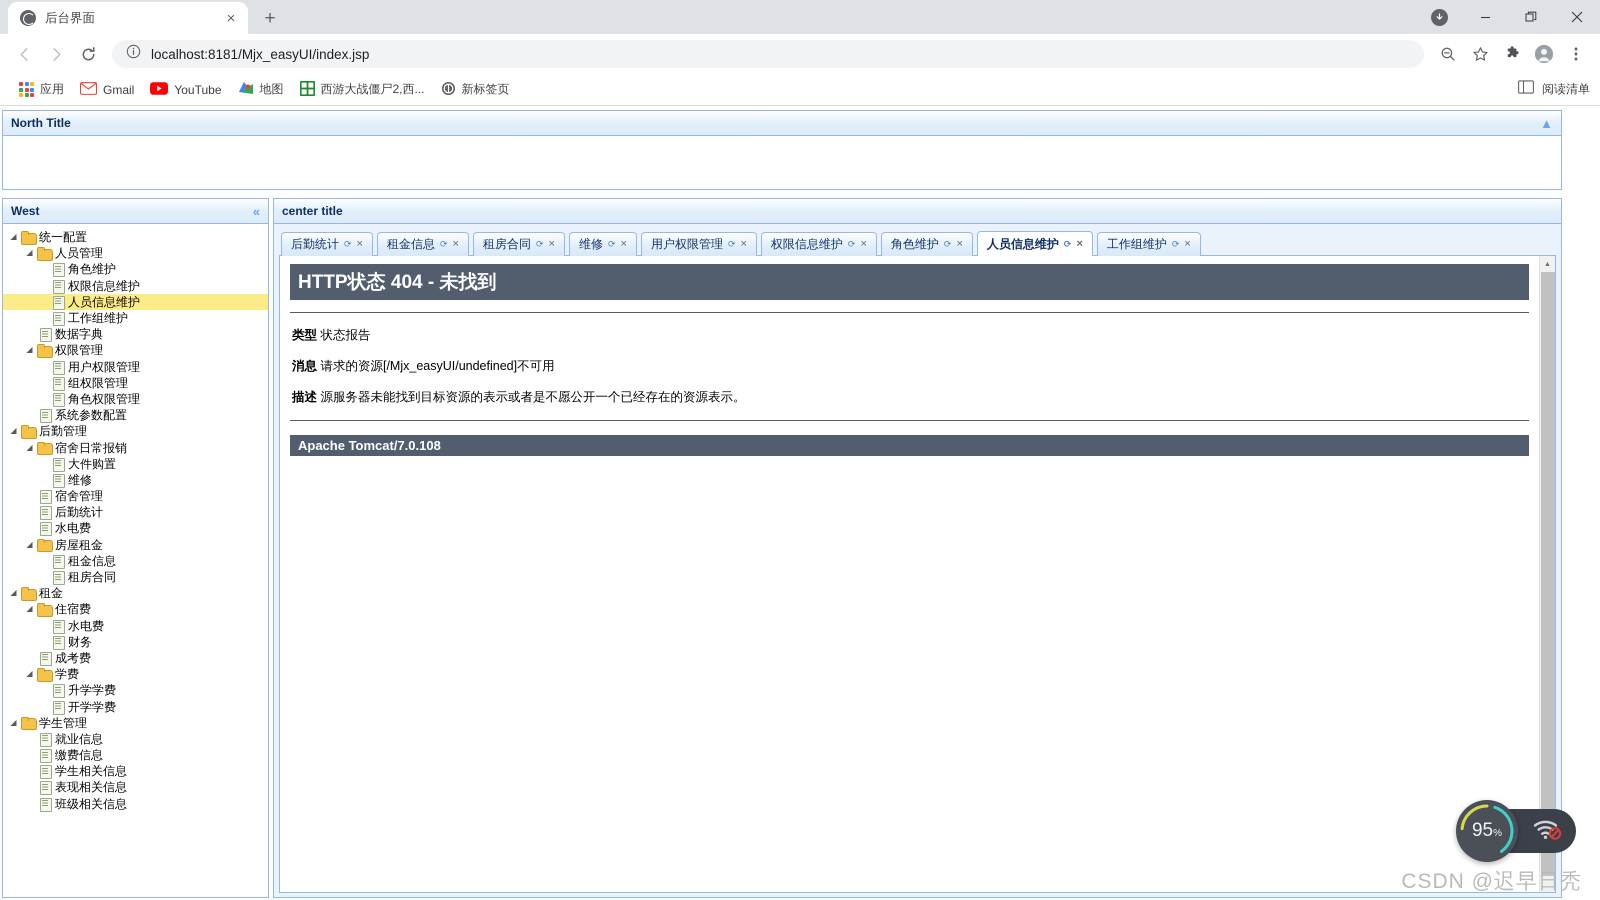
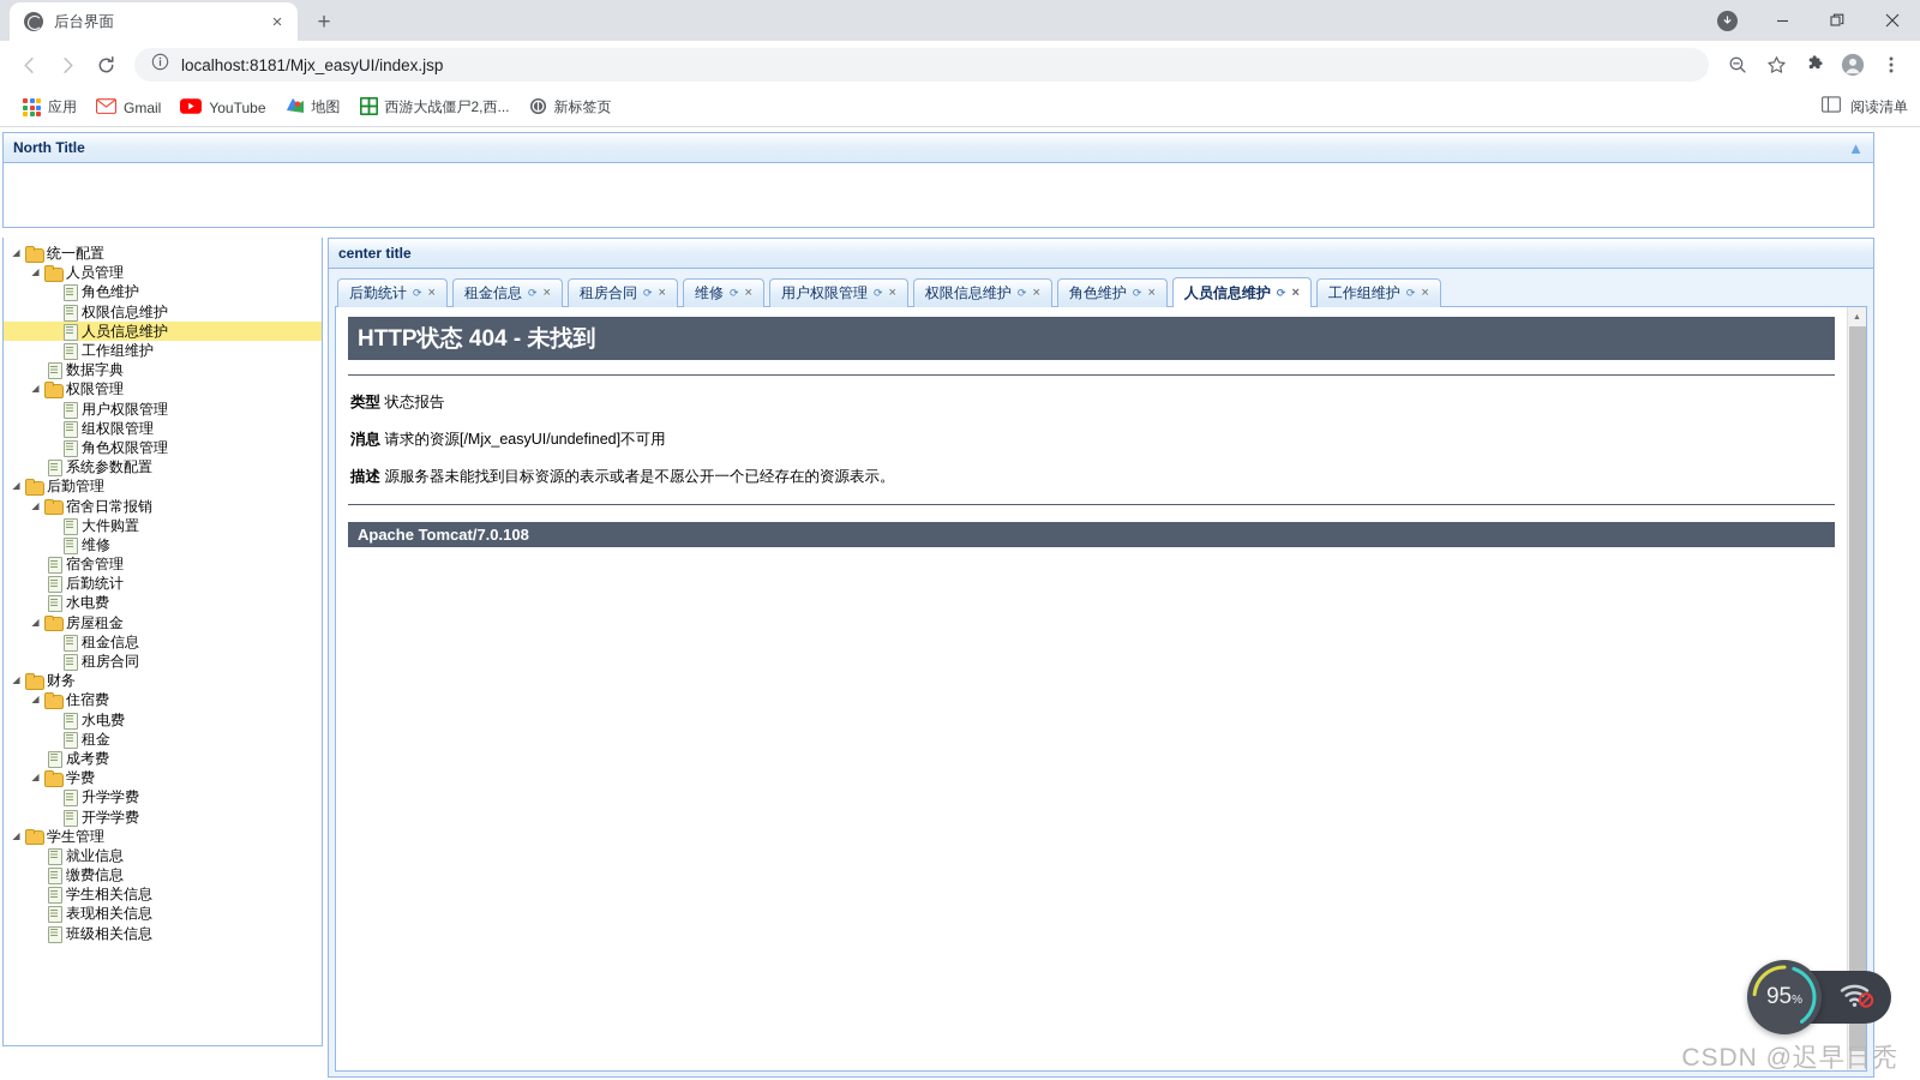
  后台界面
  ×
  +
  localhost:8181/Mjx_easyUI/index.jsp
  应用
  Gmail
  YouTube
  地图
  西游大战僵尸2,西...
  新标签页
  阅读清单
  North Title
  ▲
- West
- «
  ◢
  统一配置
  ◢
  人员管理
  角色维护
  权限信息维护
  人员信息维护
  工作组维护
  数据字典
  ◢
  权限管理
  用户权限管理
  组权限管理
  角色权限管理
  系统参数配置
  ◢
  后勤管理
  ◢
  宿舍日常报销
  大件购置
  维修
  宿舍管理
  后勤统计
  水电费
  ◢
  房屋租金
  租金信息
  租房合同
  ◢
- 租金
+ 财务
  ◢
  住宿费
  水电费
- 财务
+ 租金
  成考费
  ◢
  学费
  升学学费
  开学学费
  ◢
  学生管理
  就业信息
  缴费信息
  学生相关信息
  表现相关信息
  班级相关信息
  center title
  后勤统计
  ⟳
  ×
  租金信息
  ⟳
  ×
  租房合同
  ⟳
  ×
  维修
  ⟳
  ×
  用户权限管理
  ⟳
  ×
  权限信息维护
  ⟳
  ×
  角色维护
  ⟳
  ×
  人员信息维护
  ⟳
  ×
  工作组维护
  ⟳
  ×
  HTTP状态 404 - 未找到
  类型 状态报告
  消息 请求的资源[/Mjx_easyUI/undefined]不可用
  描述 源服务器未能找到目标资源的表示或者是不愿公开一个已经存在的资源表示。
  Apache Tomcat/7.0.108
  95%
  CSDN @迟早日秃
